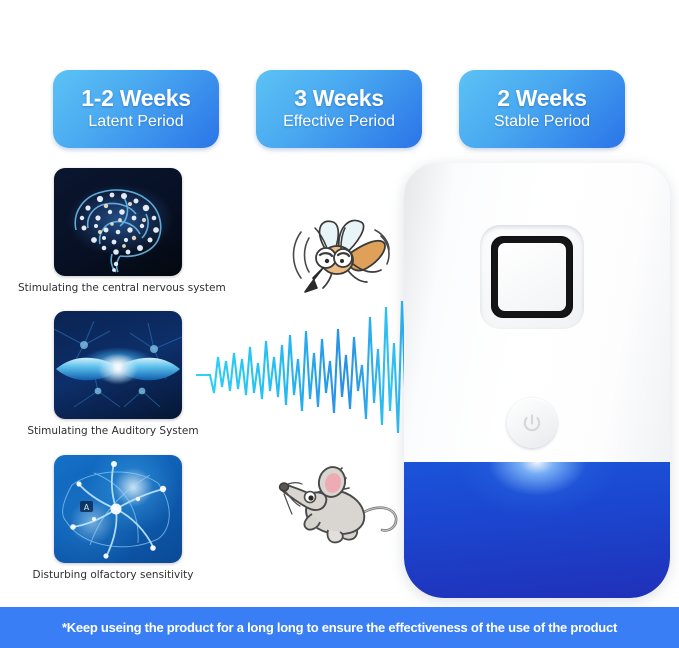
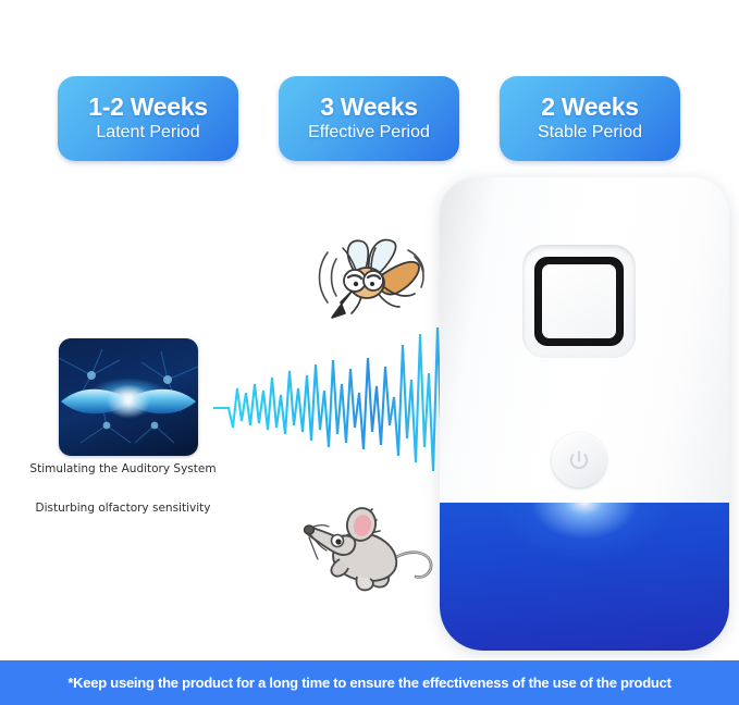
  1-2 Weeks
  Latent Period
  3 Weeks
  Effective Period
  2 Weeks
  Stable Period
- Stimulating the central nervous system
  Stimulating the Auditory System
- A
  Disturbing olfactory sensitivity
- *Keep useing the product for a long long to ensure the effectiveness of the use of the product
+ *Keep useing the product for a long time to ensure the effectiveness of the use of the product
